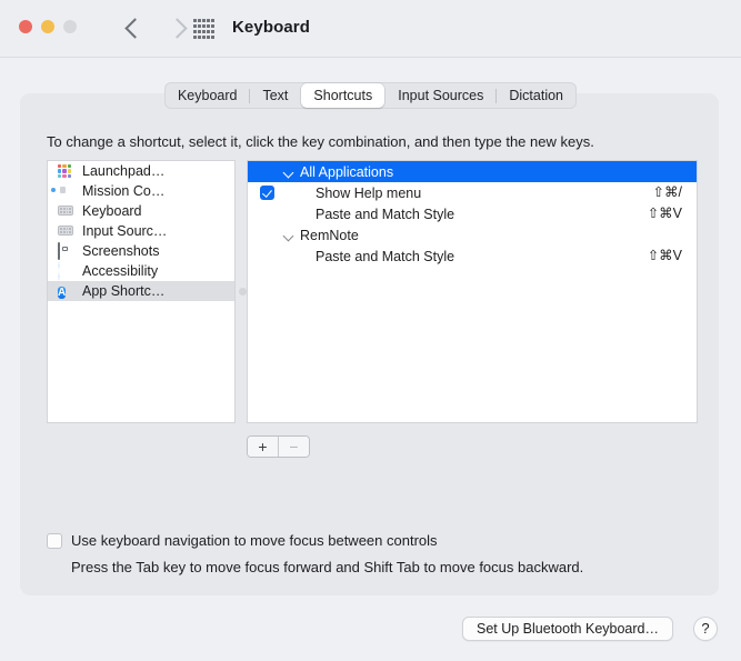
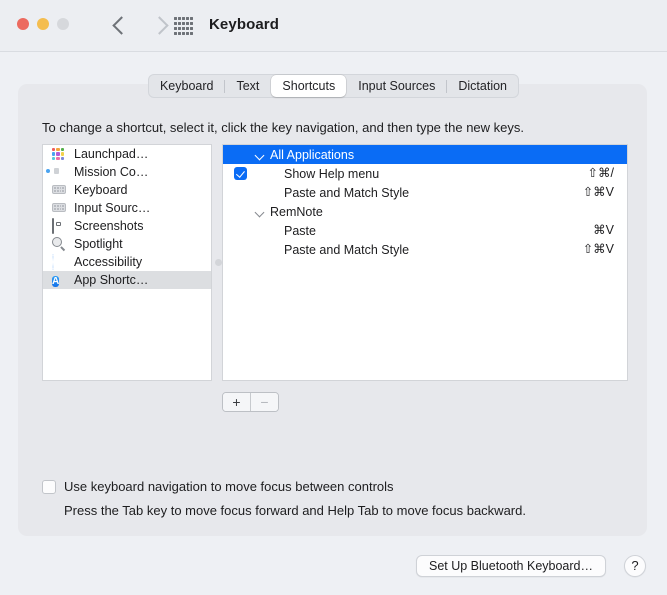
  Keyboard
  Keyboard
  Text
  Shortcuts
  Input Sources
  Dictation
- To change a shortcut, select it, click the key combination, and then type the new keys.
+ To change a shortcut, select it, click the key navigation, and then type the new keys.
  Launchpad…
  Mission Co…
  Keyboard
  Input Sourc…
  Screenshots
+ Spotlight
  Accessibility
  A
  App Shortc…
  All Applications
  Show Help menu
  ⇧⌘/
  Paste and Match Style
  ⇧⌘V
  RemNote
+ Paste
+ ⌘V
  Paste and Match Style
  ⇧⌘V
  +
  −
  Use keyboard navigation to move focus between controls
- Press the Tab key to move focus forward and Shift Tab to move focus backward.
+ Press the Tab key to move focus forward and Help Tab to move focus backward.
  Set Up Bluetooth Keyboard…
  ?
